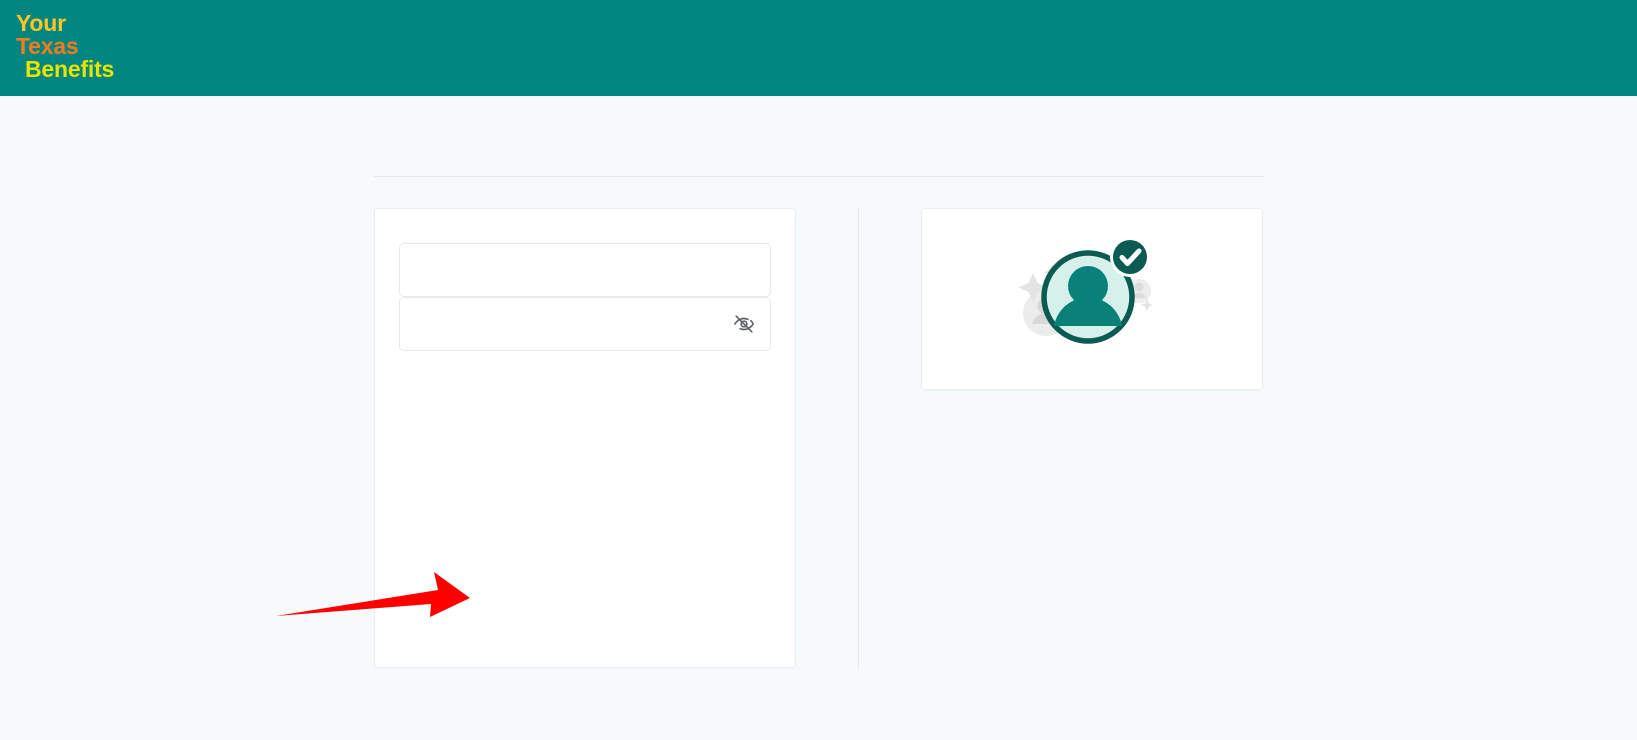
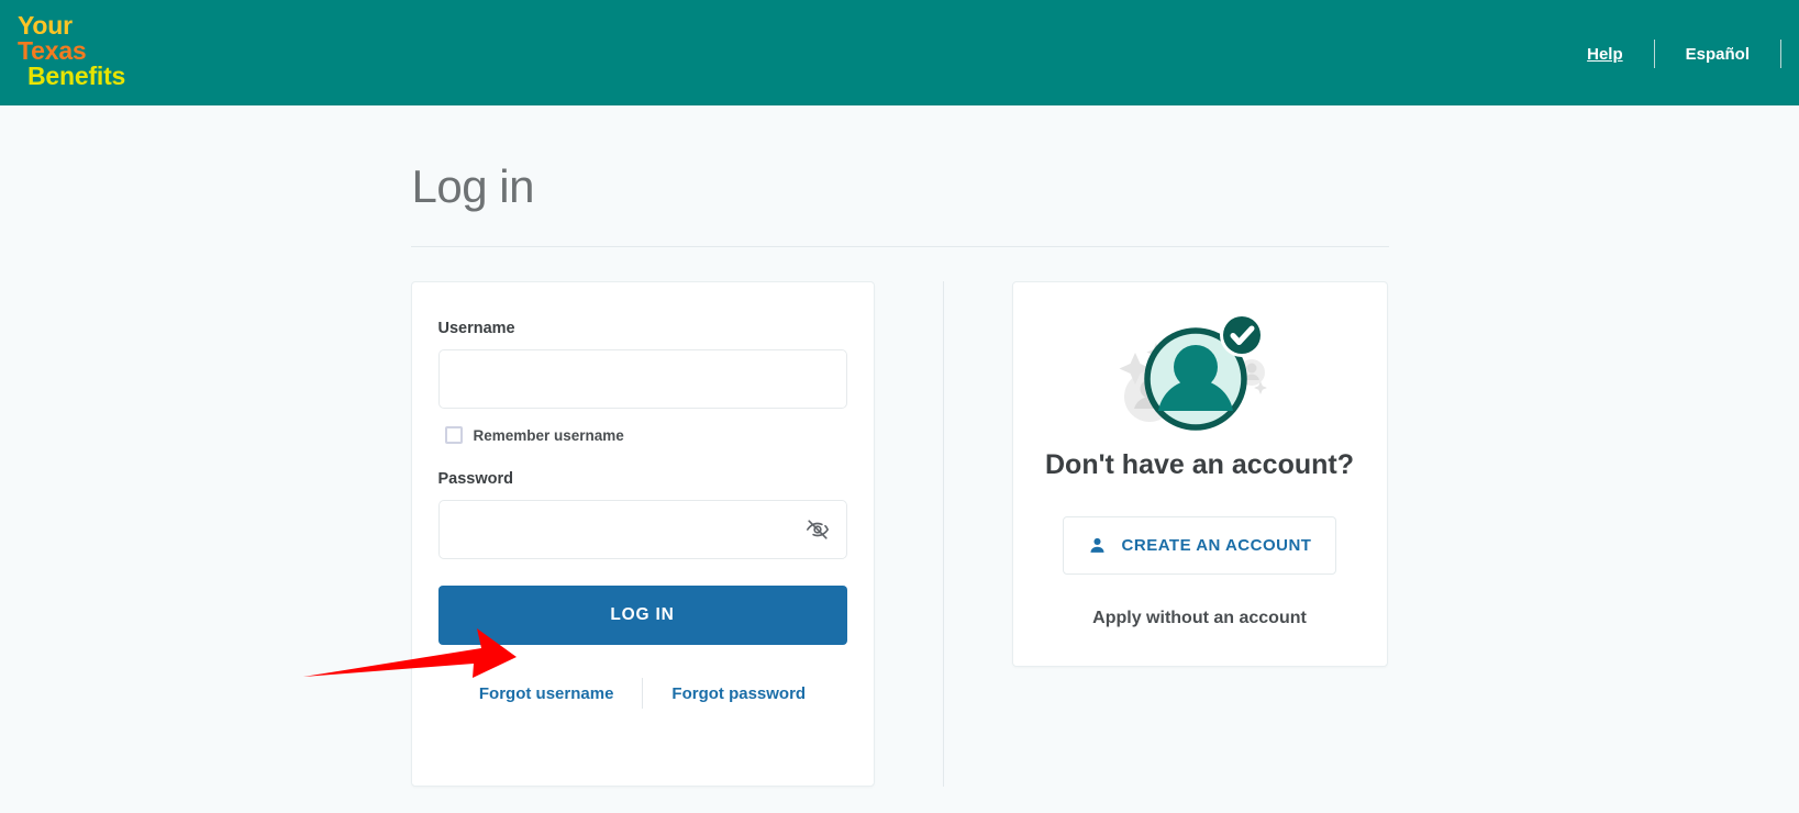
  Your
  Texas
  Benefits
+ Help
+ Español
+ Log in
+ Username
+ Remember username
+ Password
+ LOG IN
+ Forgot username
+ Forgot password
+ Don't have an account?
+ CREATE AN ACCOUNT
+ Apply without an account
